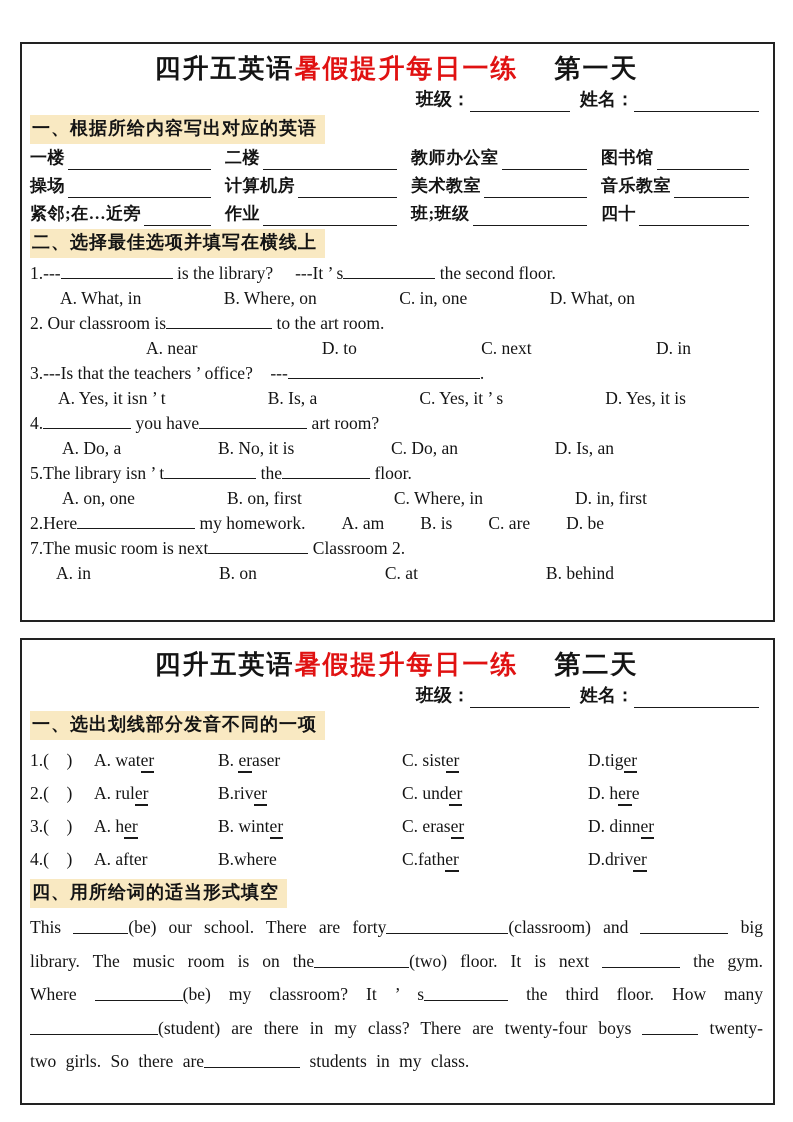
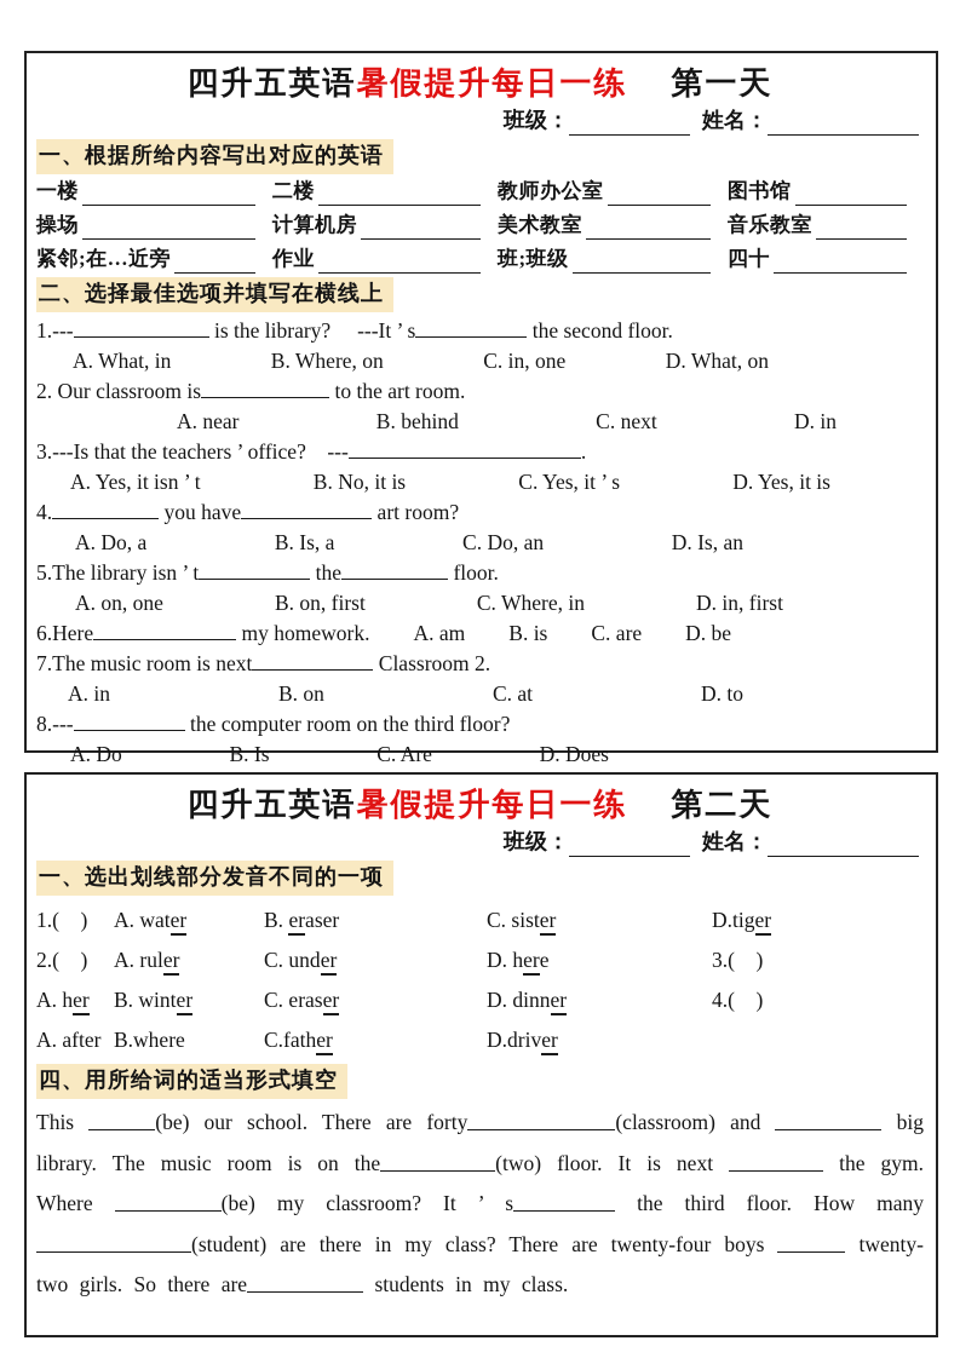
  四升五英语暑假提升每日一练 第一天
  班级：
  姓名：
  一、根据所给内容写出对应的英语
  一楼
  二楼
  教师办公室
  图书馆
  操场
  计算机房
  美术教室
  音乐教室
  紧邻;在…近旁
  作业
  班;班级
  四十
  二、选择最佳选项并填写在横线上
  1.--- is the library? ---It ’ s the second floor.
  A. What, in
  B. Where, on
  C. in, one
  D. What, on
  2. Our classroom is to the art room.
  A. near
- D. to
+ B. behind
  C. next
  D. in
  3.---Is that the teachers ’ office? --- .
  A. Yes, it isn ’ t
- B. Is, a
+ B. No, it is
  C. Yes, it ’ s
  D. Yes, it is
  4. you have art room?
  A. Do, a
- B. No, it is
+ B. Is, a
  C. Do, an
  D. Is, an
  5.The library isn ’ t the floor.
  A. on, one
  B. on, first
  C. Where, in
  D. in, first
- 2.Here my homework. A. am B. is C. are D. be
+ 6.Here my homework. A. am B. is C. are D. be
  7.The music room is next Classroom 2.
  A. in
  B. on
  C. at
- B. behind
+ D. to
+ 8.--- the computer room on the third floor?
+ A. Do
+ B. Is
+ C. Are
+ D. Does
  四升五英语暑假提升每日一练 第二天
  班级：
  姓名：
  一、选出划线部分发音不同的一项
  1.( )
  A. water
  B. eraser
  C. sister
  D.tiger
  2.( )
  A. ruler
- B.river
  C. under
  D. here
  3.( )
  A. her
  B. winter
  C. eraser
  D. dinner
  4.( )
  A. after
  B.where
  C.father
  D.driver
  四、用所给词的适当形式填空
  This (be) our school. There are forty (classroom) and big library. The music room is on the (two) floor. It is next the gym. Where (be) my classroom? It ’ s the third floor. How many(student) are there in my class? There are twenty-four boys twenty-two girls. So there are students in my class.
